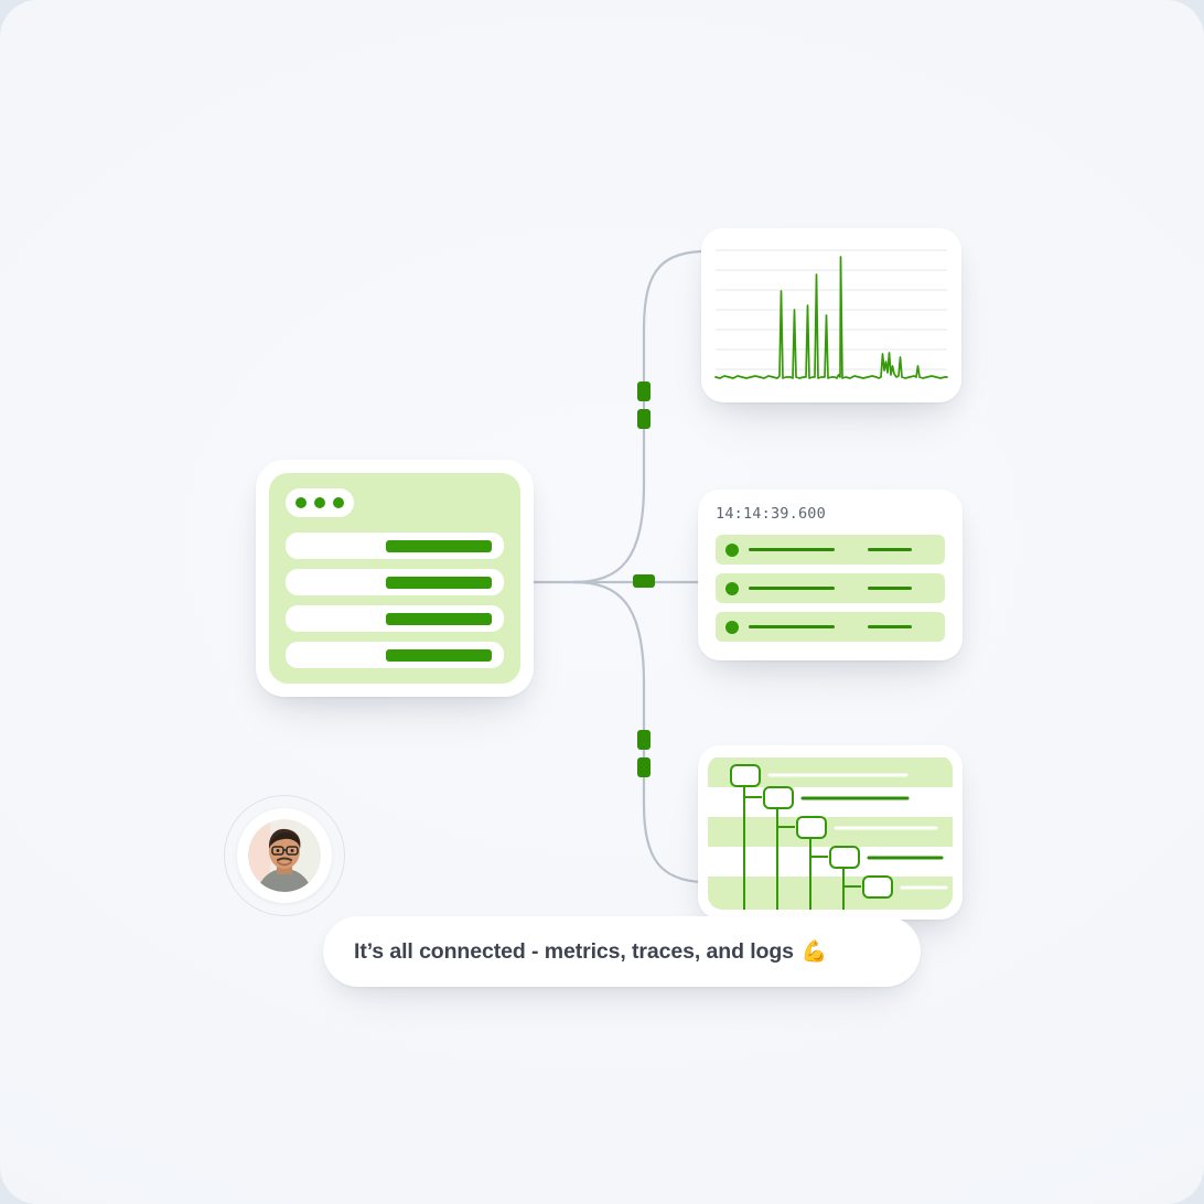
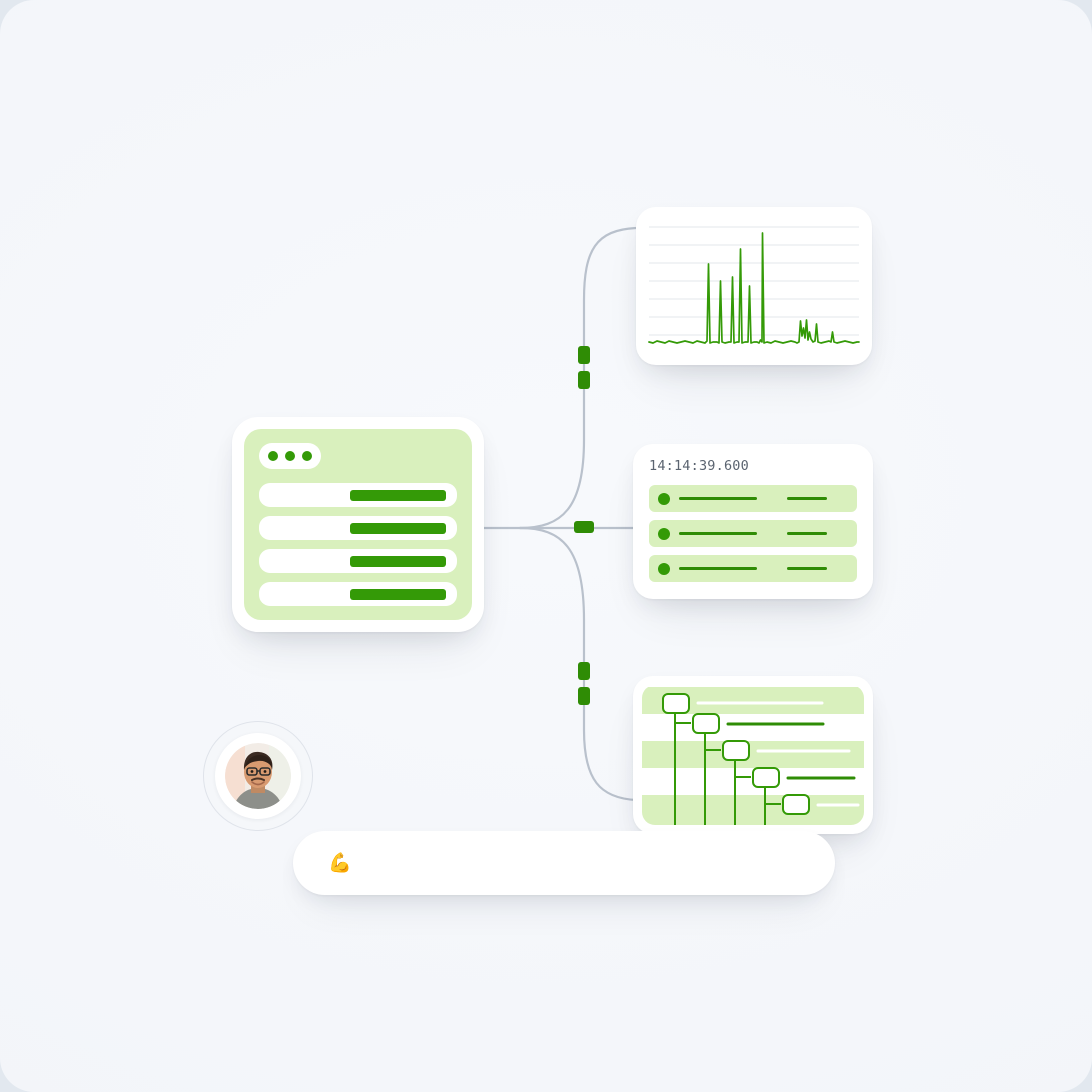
  14:14:39.600
- It’s all connected - metrics, traces, and logs
  💪
